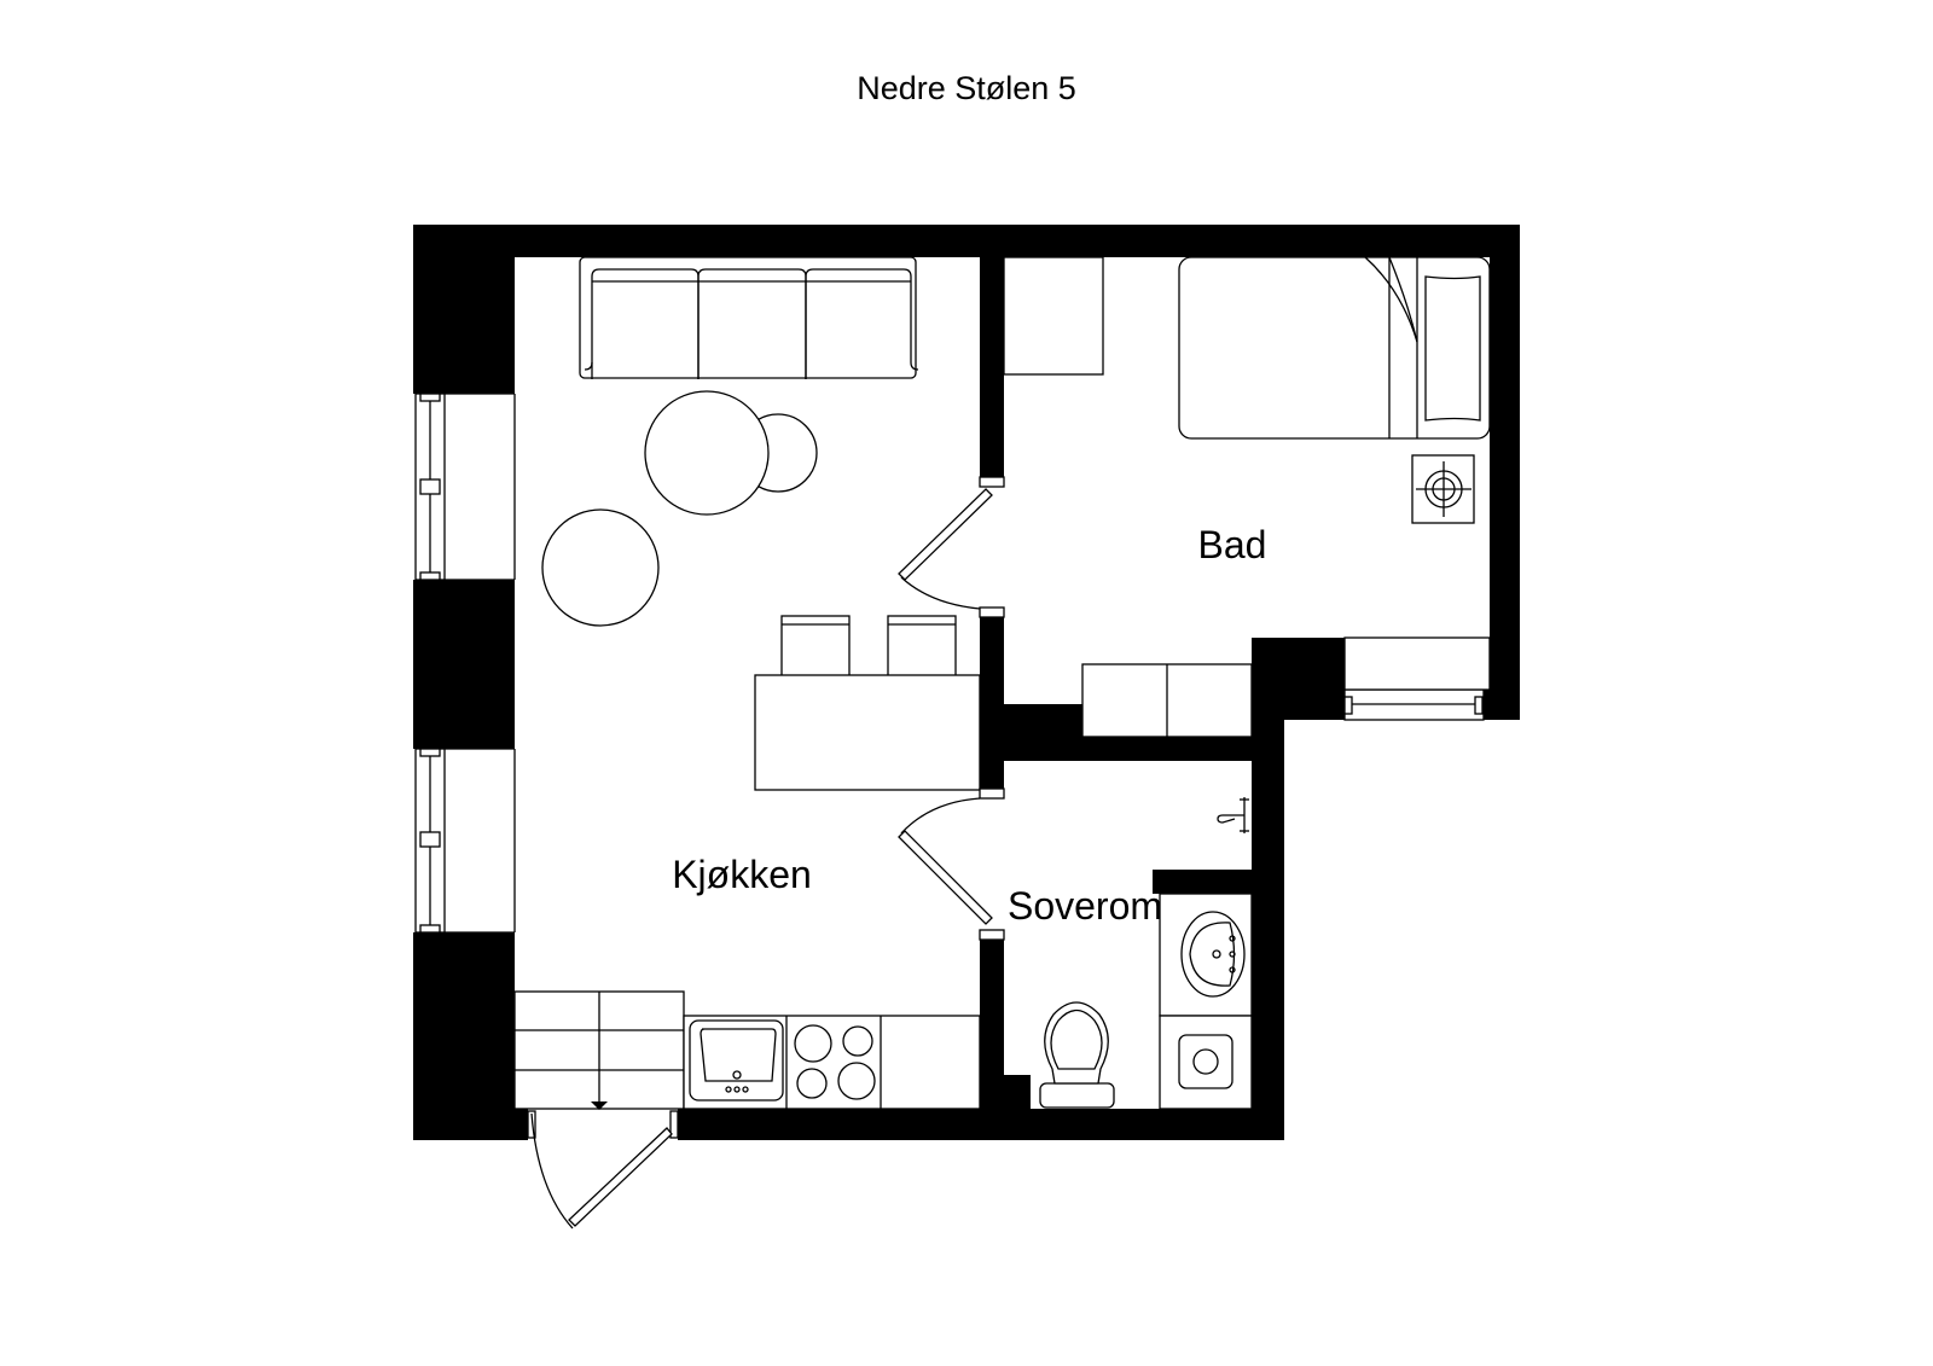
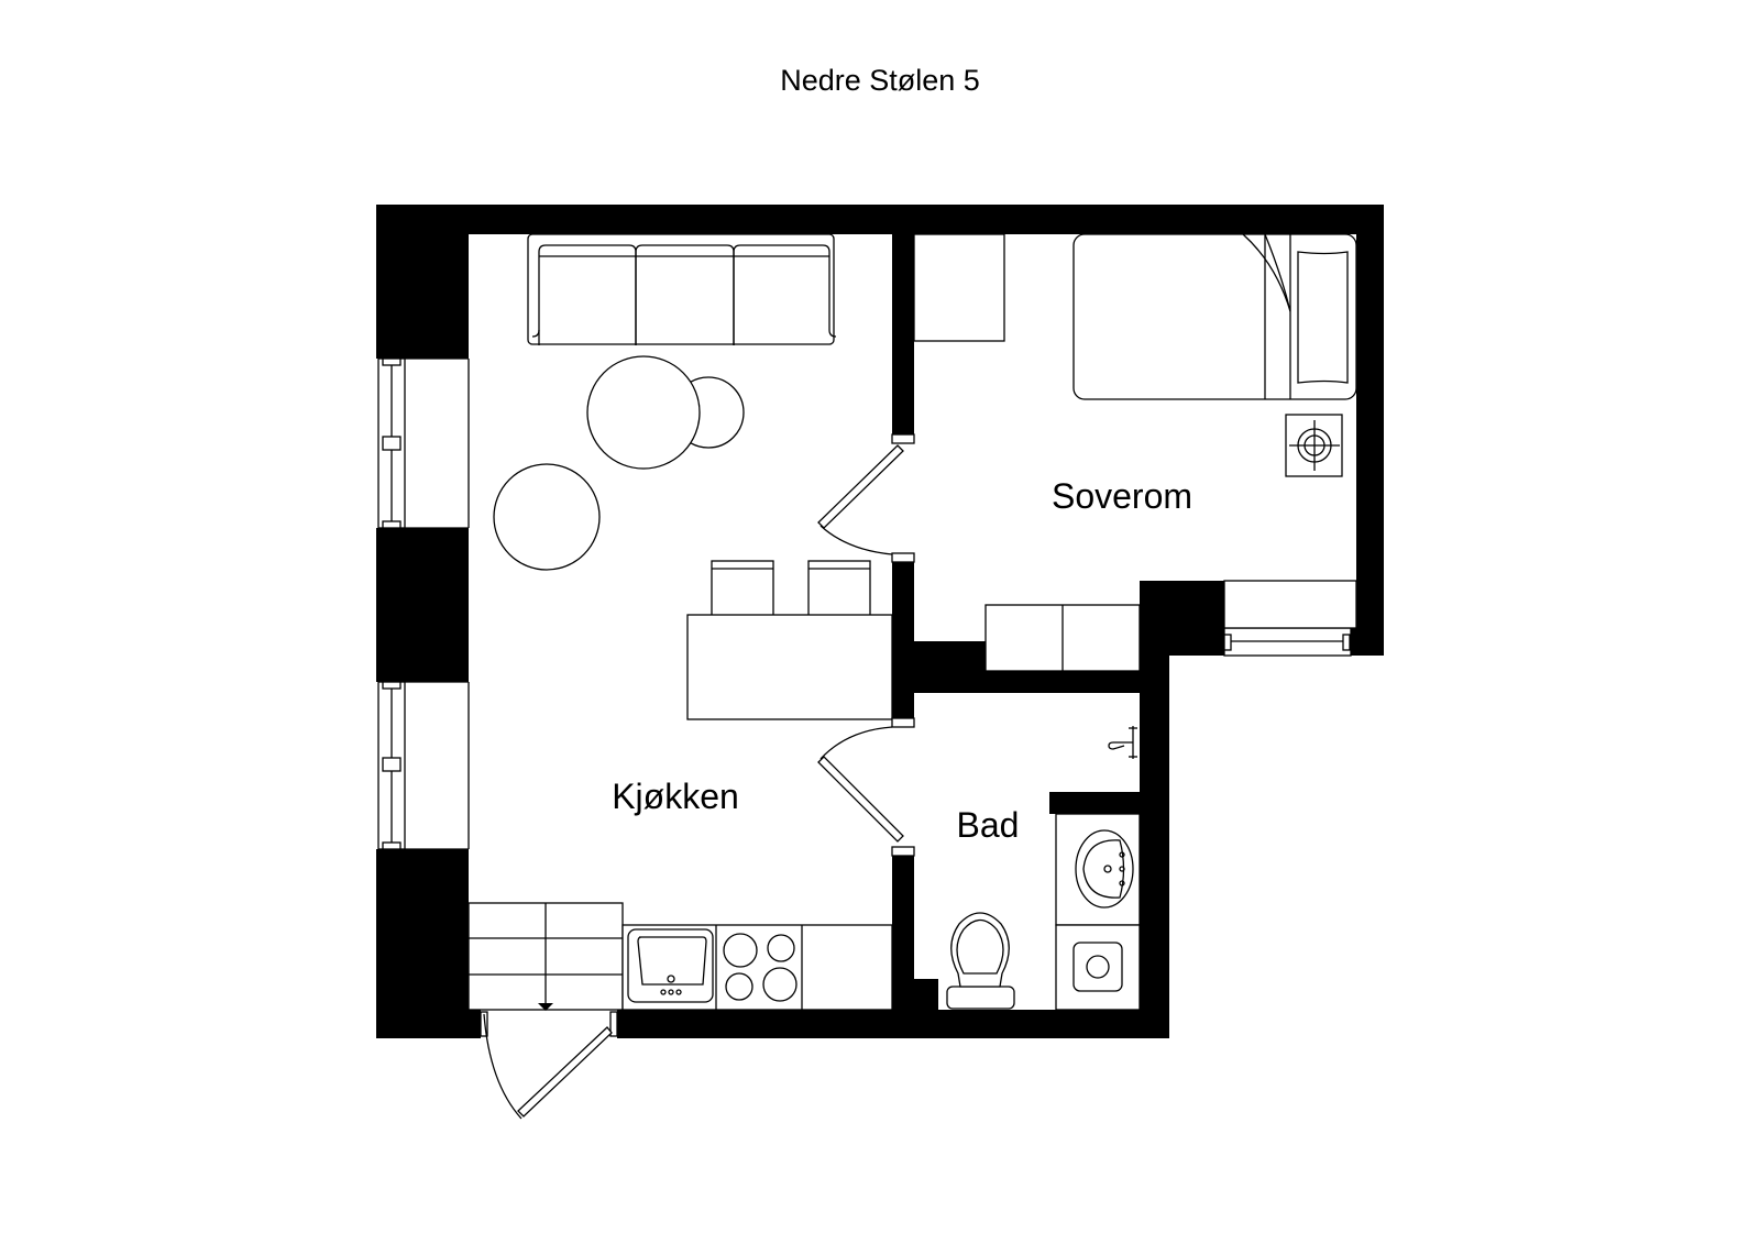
  Nedre Stølen 5
- Bad
+ Soverom
  Kjøkken
- Soverom
+ Bad
